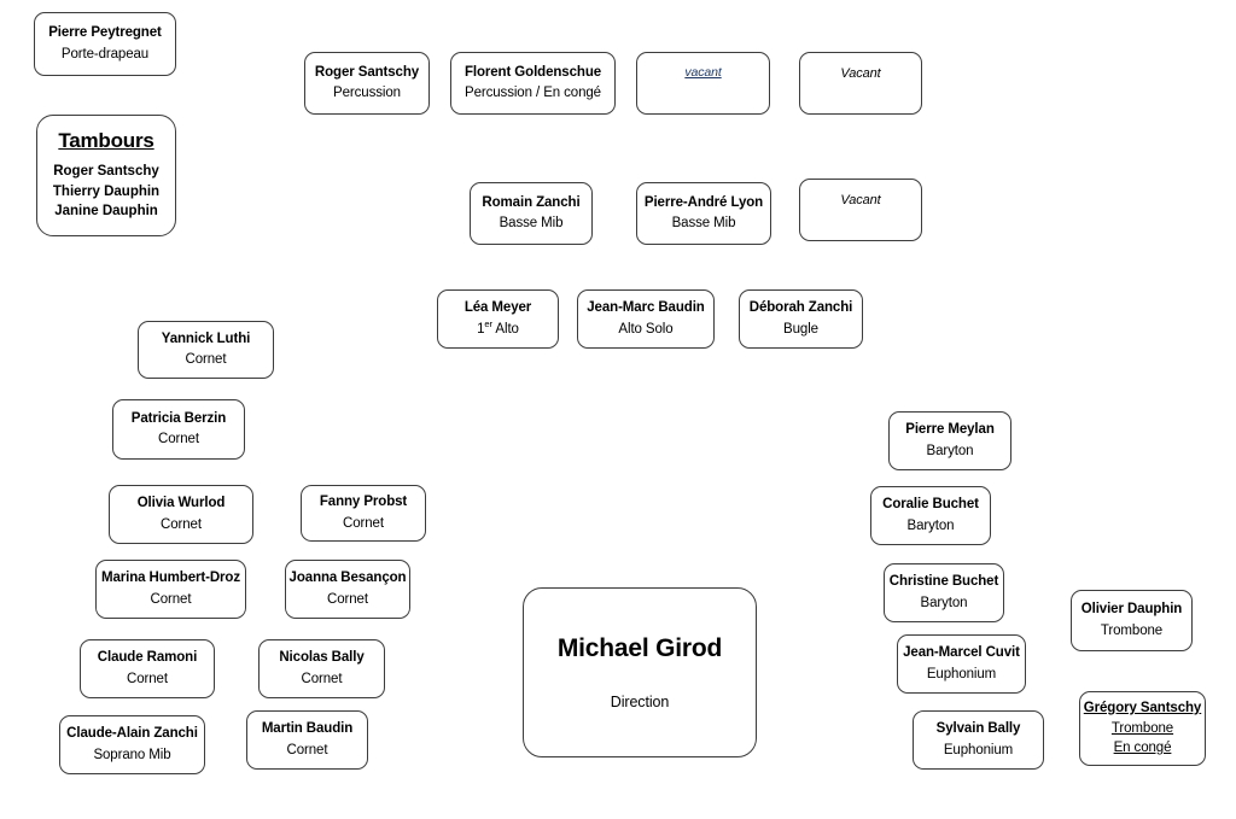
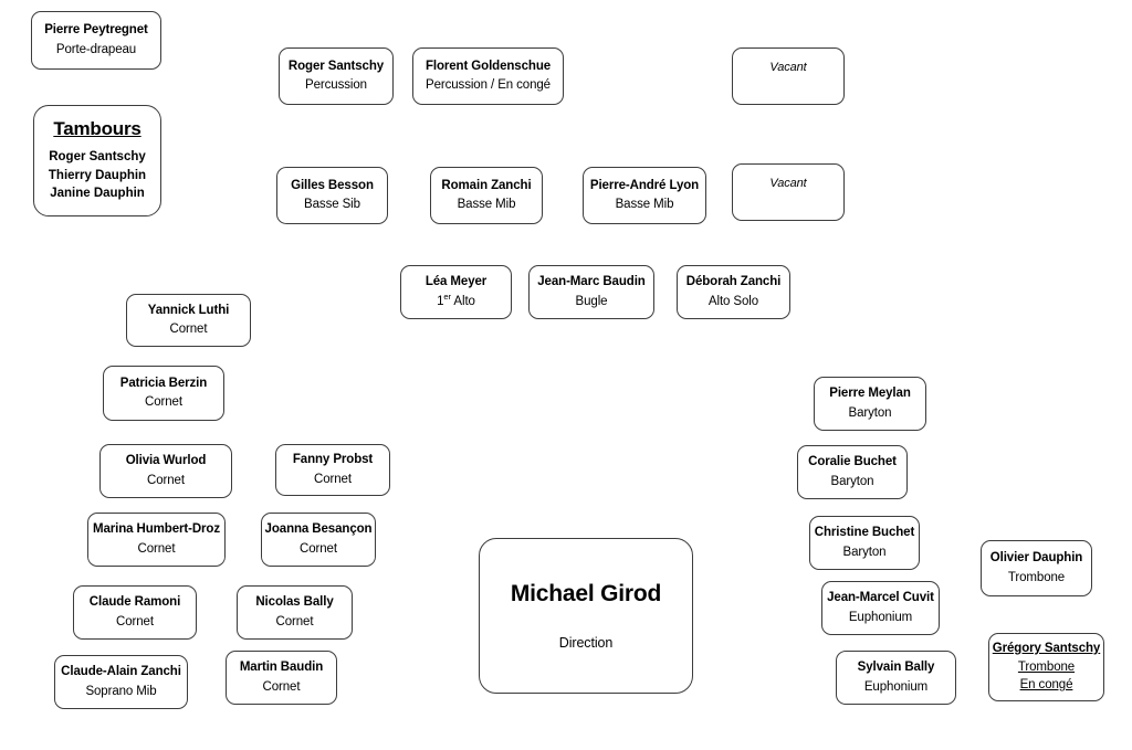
  Pierre Peytregnet
  Porte-drapeau
  Tambours
  Roger Santschy
  Thierry Dauphin
  Janine Dauphin
  Roger Santschy
  Percussion
  Florent Goldenschue
  Percussion / En congé
- vacant
  Vacant
+ Gilles Besson
+ Basse Sib
  Romain Zanchi
  Basse Mib
  Pierre-André Lyon
  Basse Mib
  Vacant
  Léa Meyer
  1er Alto
  Jean-Marc Baudin
- Alto Solo
+ Bugle
  Déborah Zanchi
- Bugle
+ Alto Solo
  Yannick Luthi
  Cornet
  Patricia Berzin
  Cornet
  Olivia Wurlod
  Cornet
  Fanny Probst
  Cornet
  Marina Humbert-Droz
  Cornet
  Joanna Besançon
  Cornet
  Claude Ramoni
  Cornet
  Nicolas Bally
  Cornet
  Claude-Alain Zanchi
  Soprano Mib
  Martin Baudin
  Cornet
  Pierre Meylan
  Baryton
  Coralie Buchet
  Baryton
  Christine Buchet
  Baryton
  Jean-Marcel Cuvit
  Euphonium
  Sylvain Bally
  Euphonium
  Olivier Dauphin
  Trombone
  Grégory Santschy
  Trombone
  En congé
  Michael Girod
  Direction
